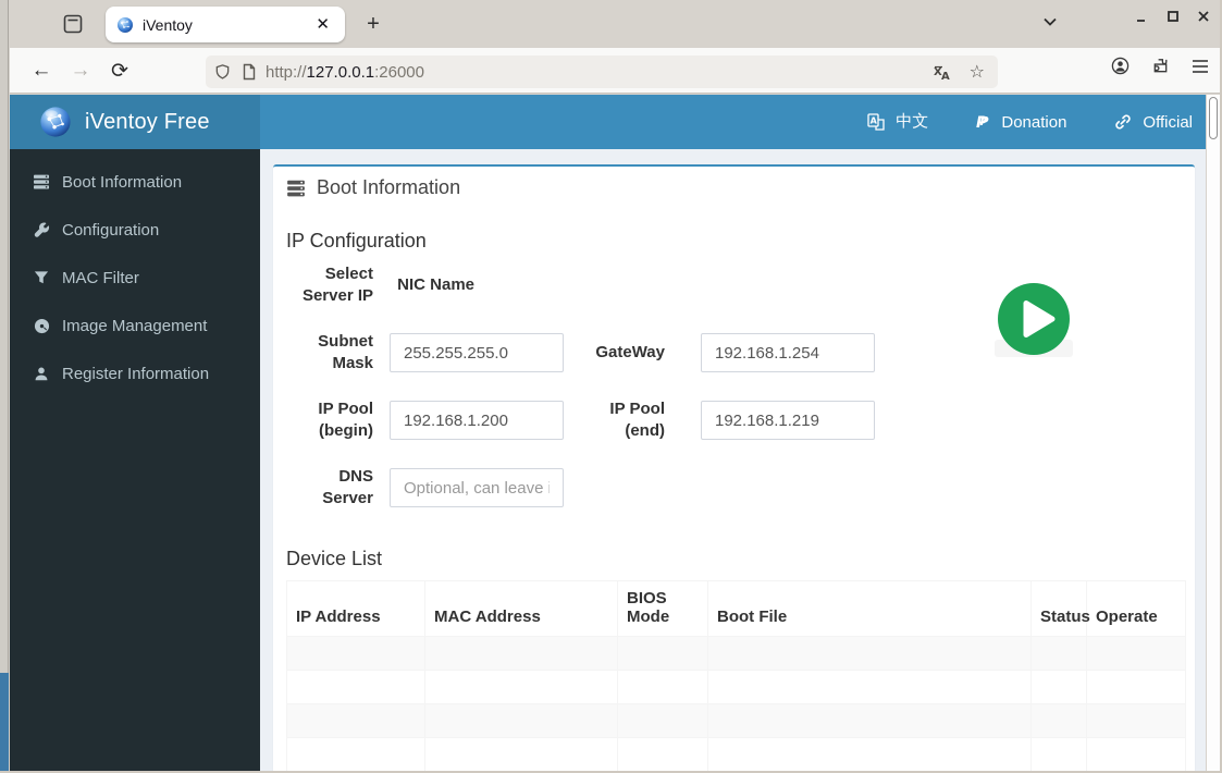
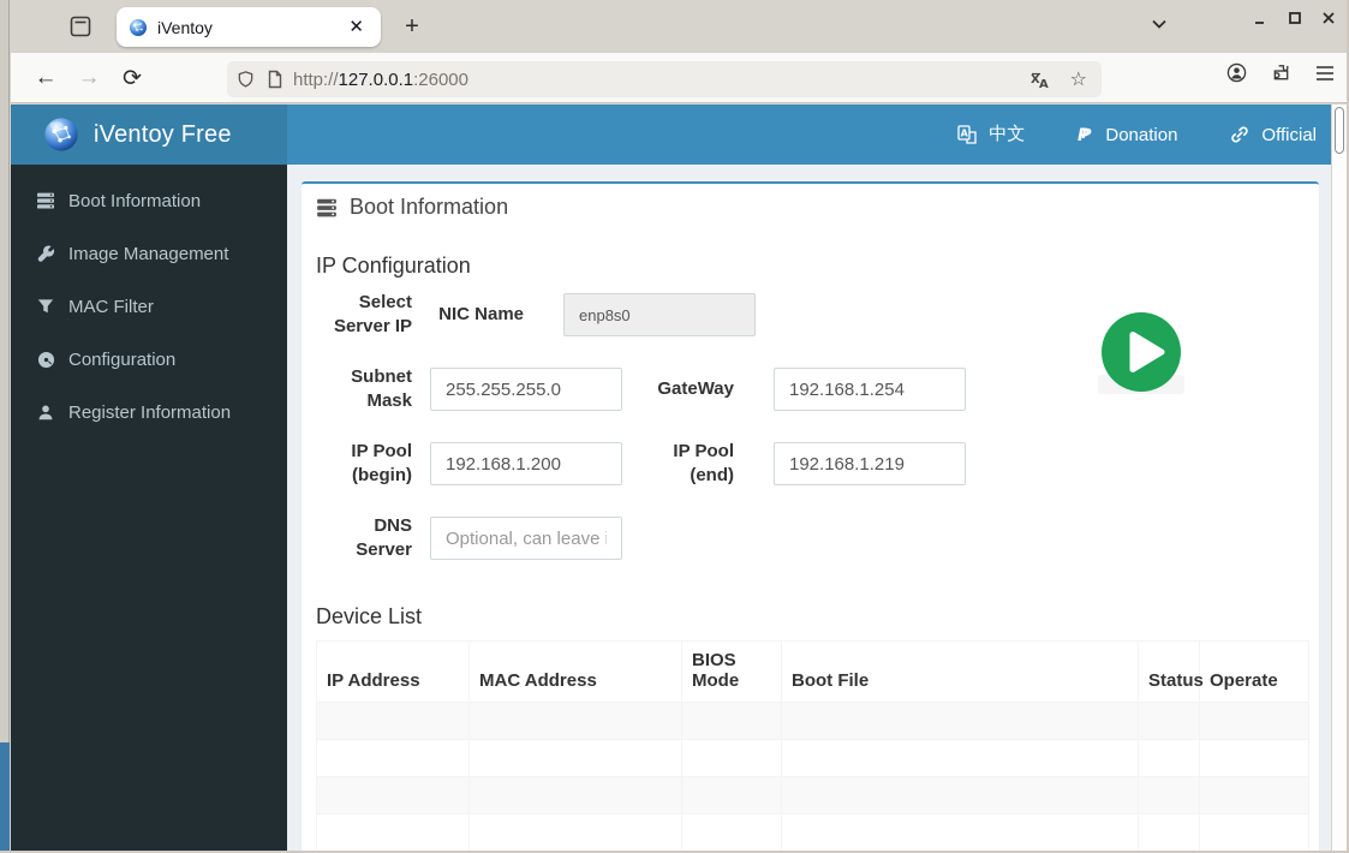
  iVentoy
  ✕
  +
  ←
  →
  ⟳
  http://127.0.0.1:26000
  X
  A
  ☆
  iVentoy Free
  A
  中文
  P
  P
  Donation
  Official
  Boot Information
- Configuration
+ Image Management
  MAC Filter
- Image Management
+ Configuration
  Register Information
  Boot Information
  IP Configuration
  Select Server IP
  NIC Name
+ enp8s0
  Subnet Mask
  255.255.255.0
  GateWay
  192.168.1.254
  IP Pool (begin)
  192.168.1.200
  IP Pool (end)
  192.168.1.219
  DNS Server
  Optional, can leave
  Device List
  IP Address	MAC Address	BIOS Mode	Boot File	Status	Operate
